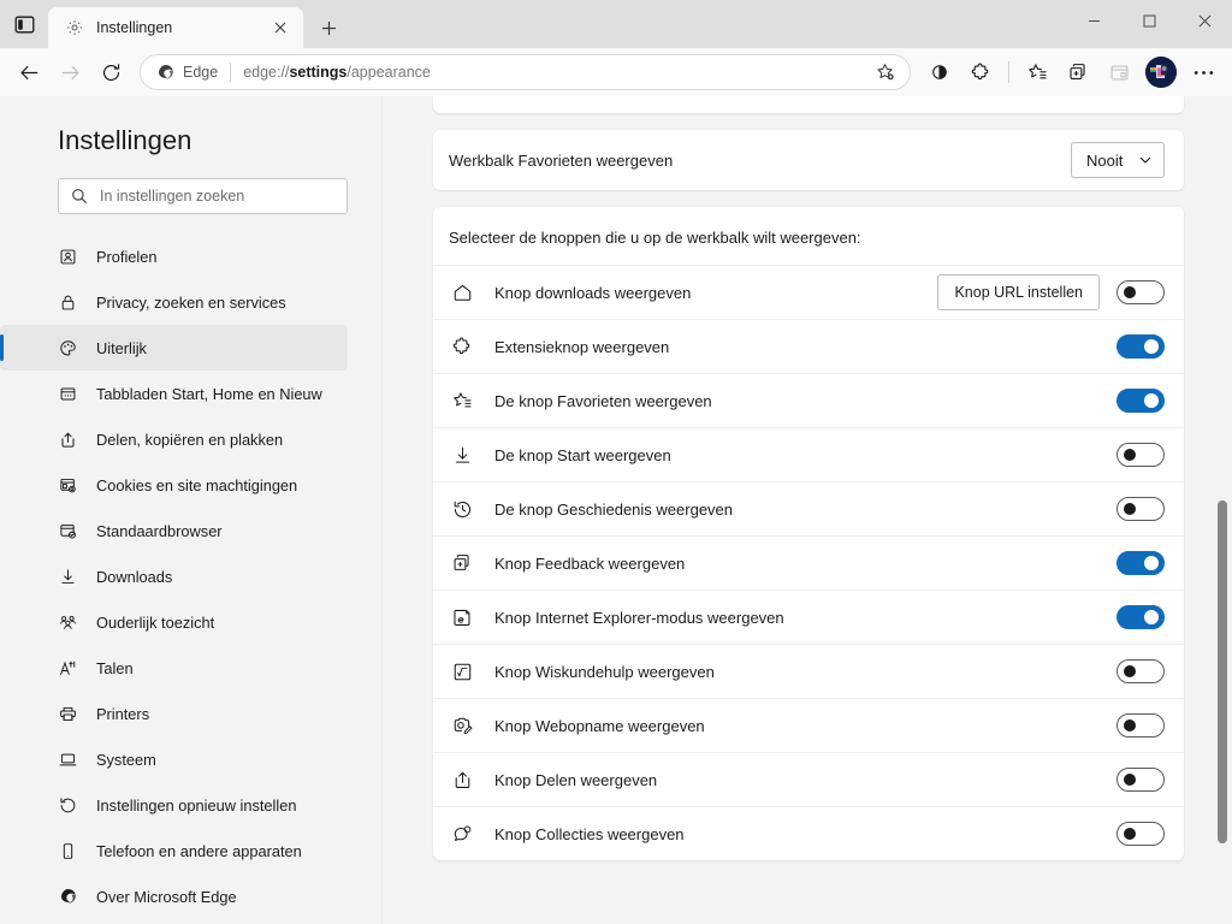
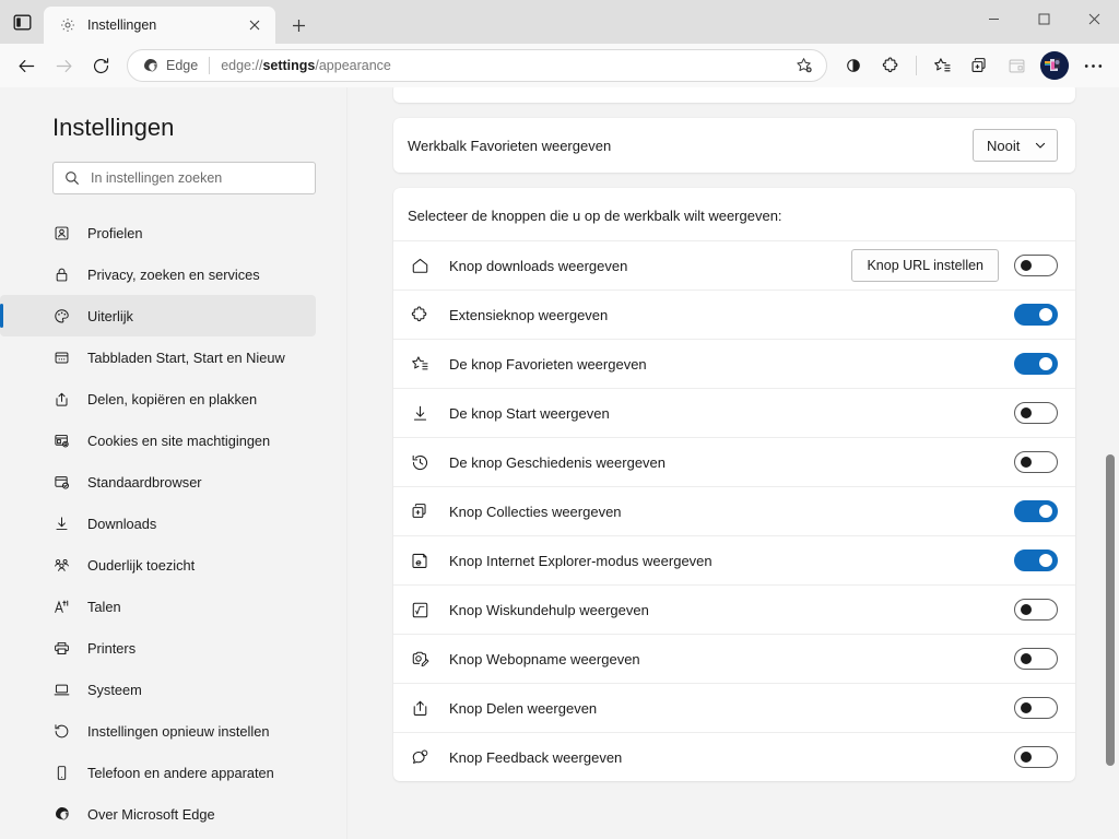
  Instellingen
  Edge
  edge://settings/appearance
  Instellingen
  In instellingen zoeken
  Profielen
  Privacy, zoeken en services
  Uiterlijk
- Tabbladen Start, Home en Nieuw
+ Tabbladen Start, Start en Nieuw
  Delen, kopiëren en plakken
  Cookies en site machtigingen
  Standaardbrowser
  Downloads
  Ouderlijk toezicht
  Talen
  Printers
  Systeem
  Instellingen opnieuw instellen
  Telefoon en andere apparaten
  Over Microsoft Edge
  Werkbalk Favorieten weergeven
  Nooit
  Selecteer de knoppen die u op de werkbalk wilt weergeven:
  Knop downloads weergeven
  Knop URL instellen
  Extensieknop weergeven
  De knop Favorieten weergeven
  De knop Start weergeven
  De knop Geschiedenis weergeven
- Knop Feedback weergeven
+ Knop Collecties weergeven
  Knop Internet Explorer-modus weergeven
  Knop Wiskundehulp weergeven
  Knop Webopname weergeven
  Knop Delen weergeven
- Knop Collecties weergeven
+ Knop Feedback weergeven
